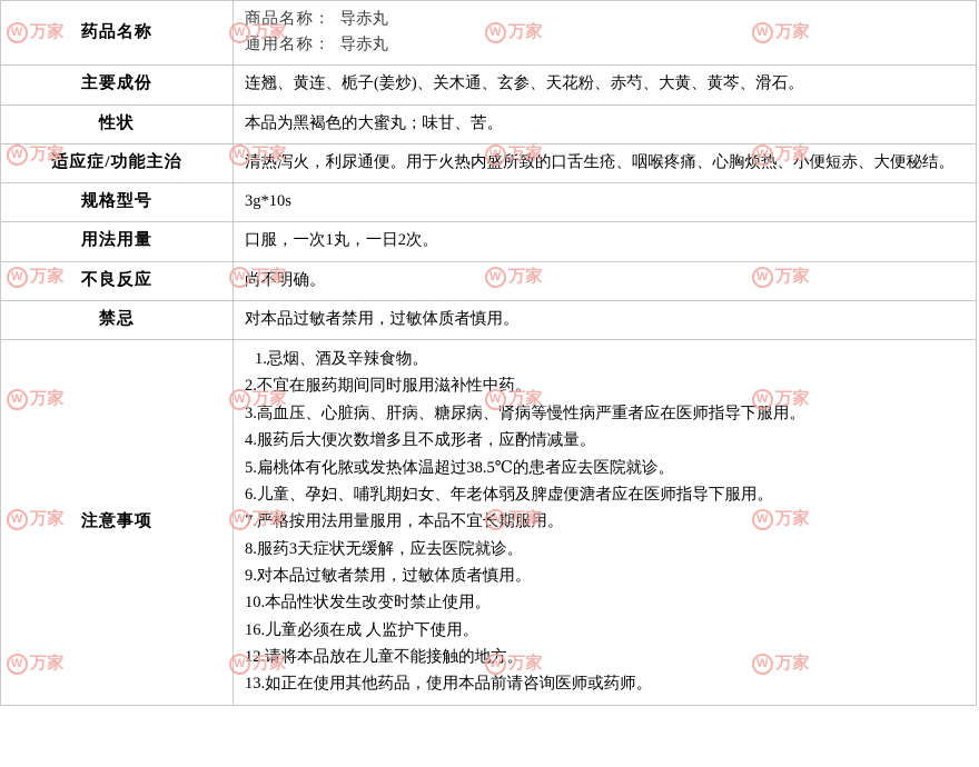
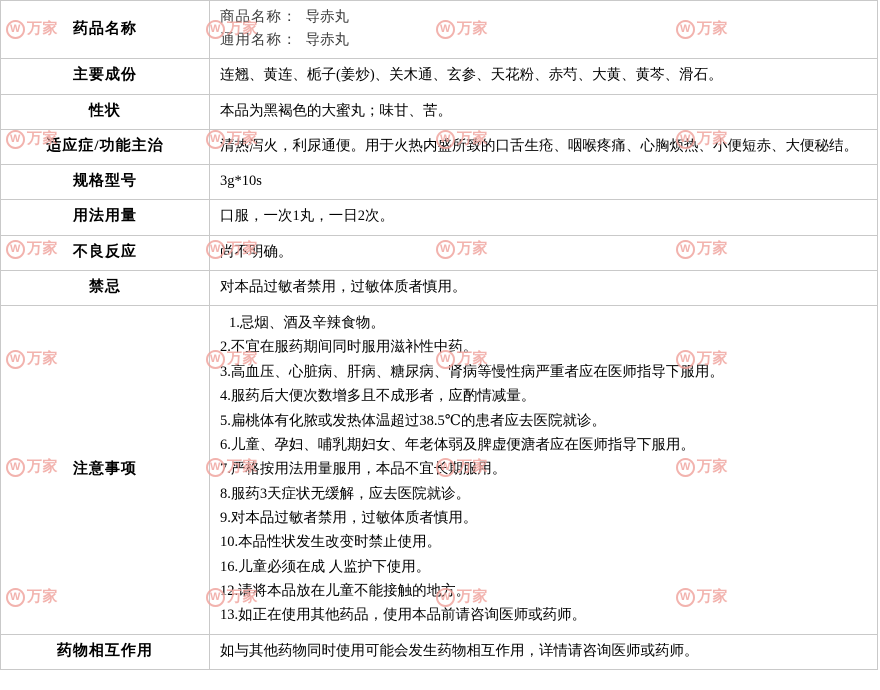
  W 万家
  W 万家
  W 万家
  W 万家
  W 万家
  W 万家
  W 万家
  W 万家
  W 万家
  W 万家
  W 万家
  W 万家
  W 万家
  W 万家
  W 万家
  W 万家
  W 万家
  W 万家
  W 万家
  W 万家
  W 万家
  W 万家
  W 万家
  W 万家
  药品名称	商品名称： 导赤丸 通用名称： 导赤丸
  主要成份	连翘、黄连、栀子(姜炒)、关木通、玄参、天花粉、赤芍、大黄、黄芩、滑石。
  性状	本品为黑褐色的大蜜丸；味甘、苦。
  适应症/功能主治	清热泻火，利尿通便。用于火热内盛所致的口舌生疮、咽喉疼痛、心胸烦热、小便短赤、大便秘结。
  规格型号	3g*10s
  用法用量	口服，一次1丸，一日2次。
  不良反应	尚不明确。
  禁忌	对本品过敏者禁用，过敏体质者慎用。
  注意事项	1.忌烟、酒及辛辣食物。2.不宜在服药期间同时服用滋补性中药。3.高血压、心脏病、肝病、糖尿病、肾病等慢性病严重者应在医师指导下服用。4.服药后大便次数增多且不成形者，应酌情减量。5.扁桃体有化脓或发热体温超过38.5℃的患者应去医院就诊。6.儿童、孕妇、哺乳期妇女、年老体弱及脾虚便溏者应在医师指导下服用。7.严格按用法用量服用，本品不宜长期服用。8.服药3天症状无缓解，应去医院就诊。9.对本品过敏者禁用，过敏体质者慎用。10.本品性状发生改变时禁止使用。16.儿童必须在成 人监护下使用。12.请将本品放在儿童不能接触的地方。13.如正在使用其他药品，使用本品前请咨询医师或药师。
+ 药物相互作用	如与其他药物同时使用可能会发生药物相互作用，详情请咨询医师或药师。
